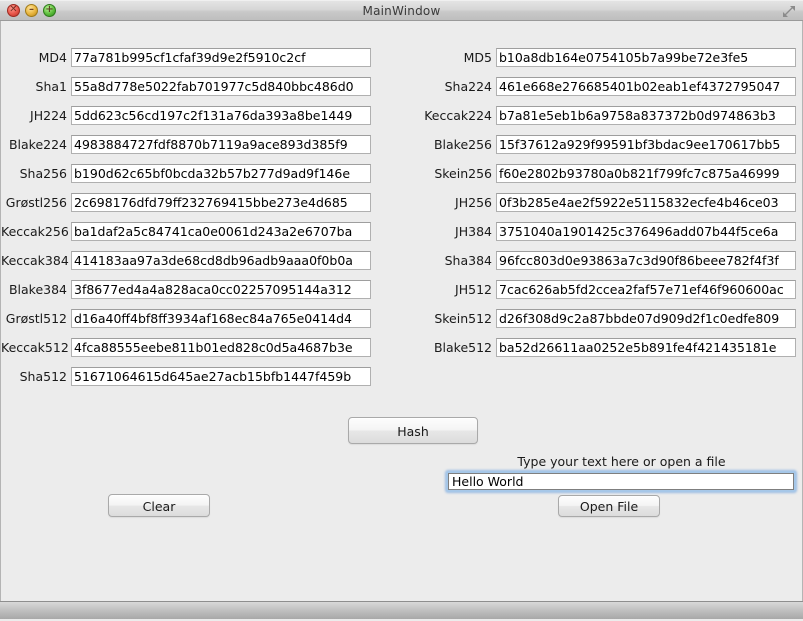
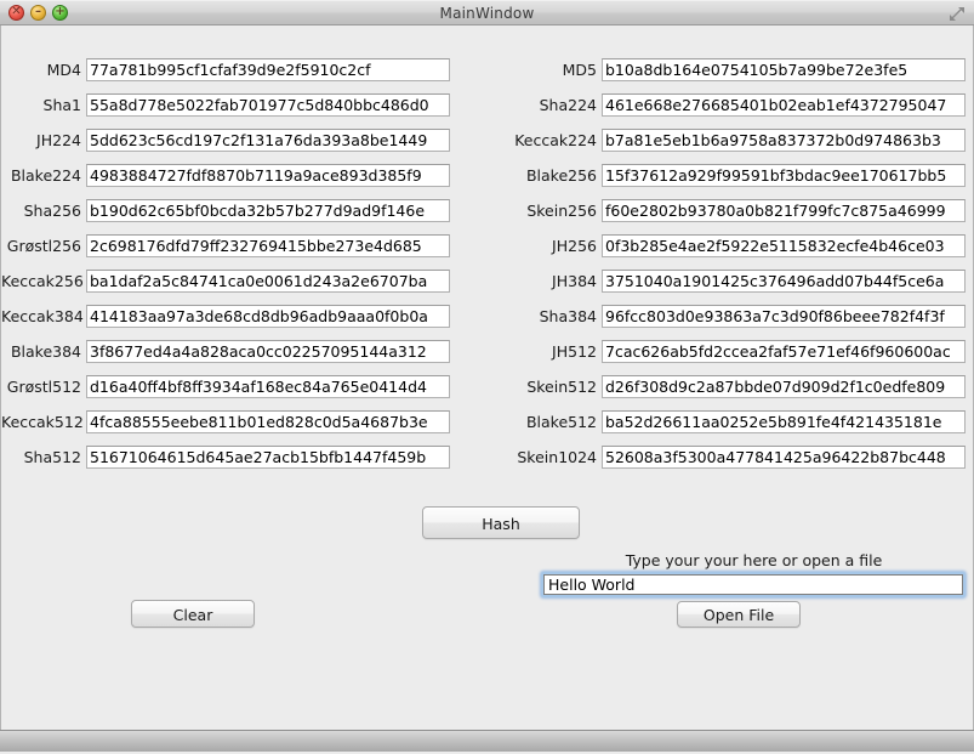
  ✕
  –
  +
  MainWindow
  MD4
  77a781b995cf1cfaf39d9e2f5910c2cf
  Sha1
  55a8d778e5022fab701977c5d840bbc486d0
  JH224
  5dd623c56cd197c2f131a76da393a8be1449
  Blake224
  4983884727fdf8870b7119a9ace893d385f9
  Sha256
  b190d62c65bf0bcda32b57b277d9ad9f146e
  Grøstl256
  2c698176dfd79ff232769415bbe273e4d685
  Keccak256
  ba1daf2a5c84741ca0e0061d243a2e6707ba
  Keccak384
  414183aa97a3de68cd8db96adb9aaa0f0b0a
  Blake384
  3f8677ed4a4a828aca0cc02257095144a312
  Grøstl512
  d16a40ff4bf8ff3934af168ec84a765e0414d4
  Keccak512
  4fca88555eebe811b01ed828c0d5a4687b3e
  Sha512
  51671064615d645ae27acb15bfb1447f459b
  MD5
  b10a8db164e0754105b7a99be72e3fe5
  Sha224
  461e668e276685401b02eab1ef4372795047
  Keccak224
  b7a81e5eb1b6a9758a837372b0d974863b3
  Blake256
  15f37612a929f99591bf3bdac9ee170617bb5
  Skein256
  f60e2802b93780a0b821f799fc7c875a46999
  JH256
  0f3b285e4ae2f5922e5115832ecfe4b46ce03
  JH384
  3751040a1901425c376496add07b44f5ce6a
  Sha384
  96fcc803d0e93863a7c3d90f86beee782f4f3f
  JH512
  7cac626ab5fd2ccea2faf57e71ef46f960600ac
  Skein512
  d26f308d9c2a87bbde07d909d2f1c0edfe809
  Blake512
  ba52d26611aa0252e5b891fe4f421435181e
+ Skein1024
+ 52608a3f5300a477841425a96422b87bc448
  Hash
  Clear
  Open File
- Type your text here or open a file
+ Type your your here or open a file
  Hello World
